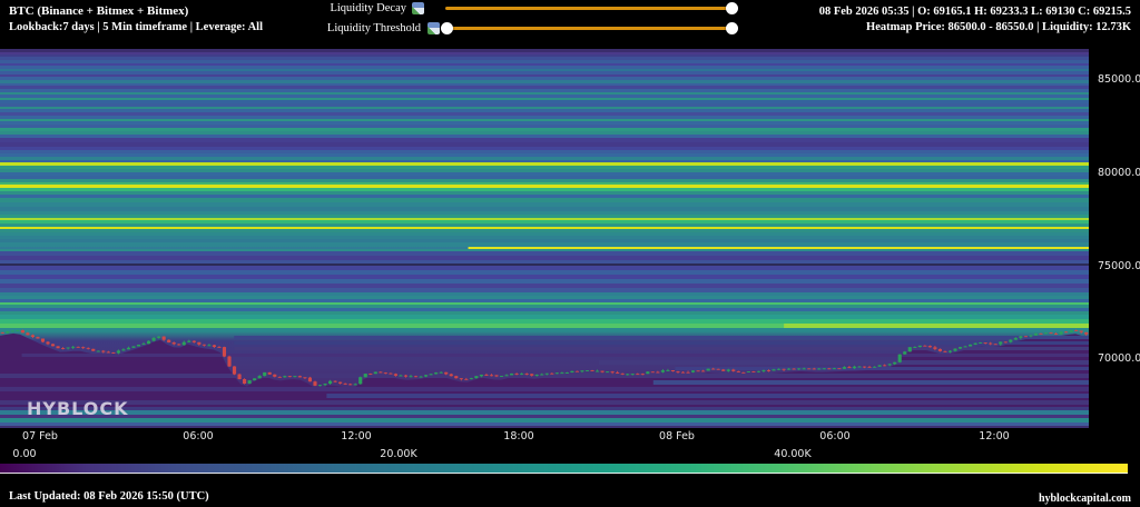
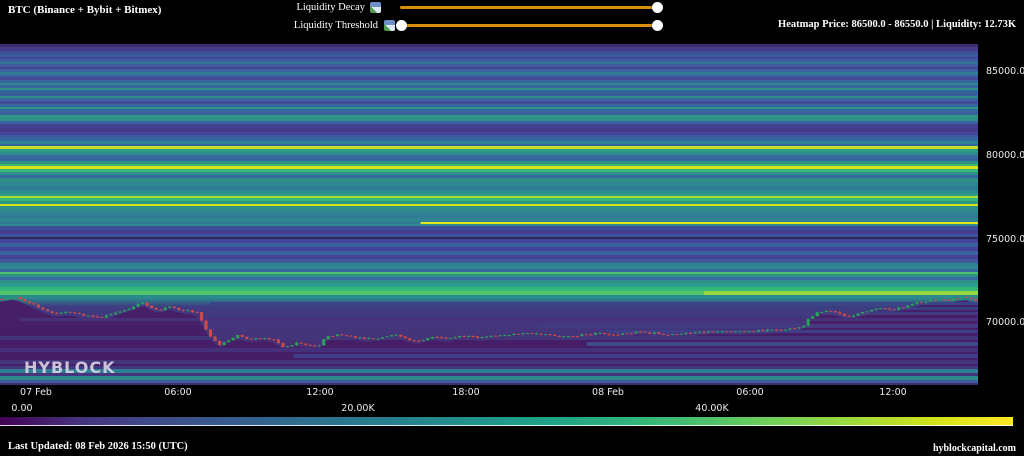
- BTC (Binance + Bitmex + Bitmex)
+ BTC (Binance + Bybit + Bitmex)
- Lookback:7 days | 5 Min timeframe | Leverage: All
  Liquidity Decay
  Liquidity Threshold
- 08 Feb 2026 05:35 | O: 69165.1 H: 69233.3 L: 69130 C: 69215.5
  Heatmap Price: 86500.0 - 86550.0 | Liquidity: 12.73K
  85000.0
  80000.0
  75000.0
  70000.0
  HYBLOCK
  07 Feb
  06:00
  12:00
  18:00
  08 Feb
  06:00
  12:00
  0.00
  20.00K
  40.00K
  Last Updated: 08 Feb 2026 15:50 (UTC)
  hyblockcapital.com
